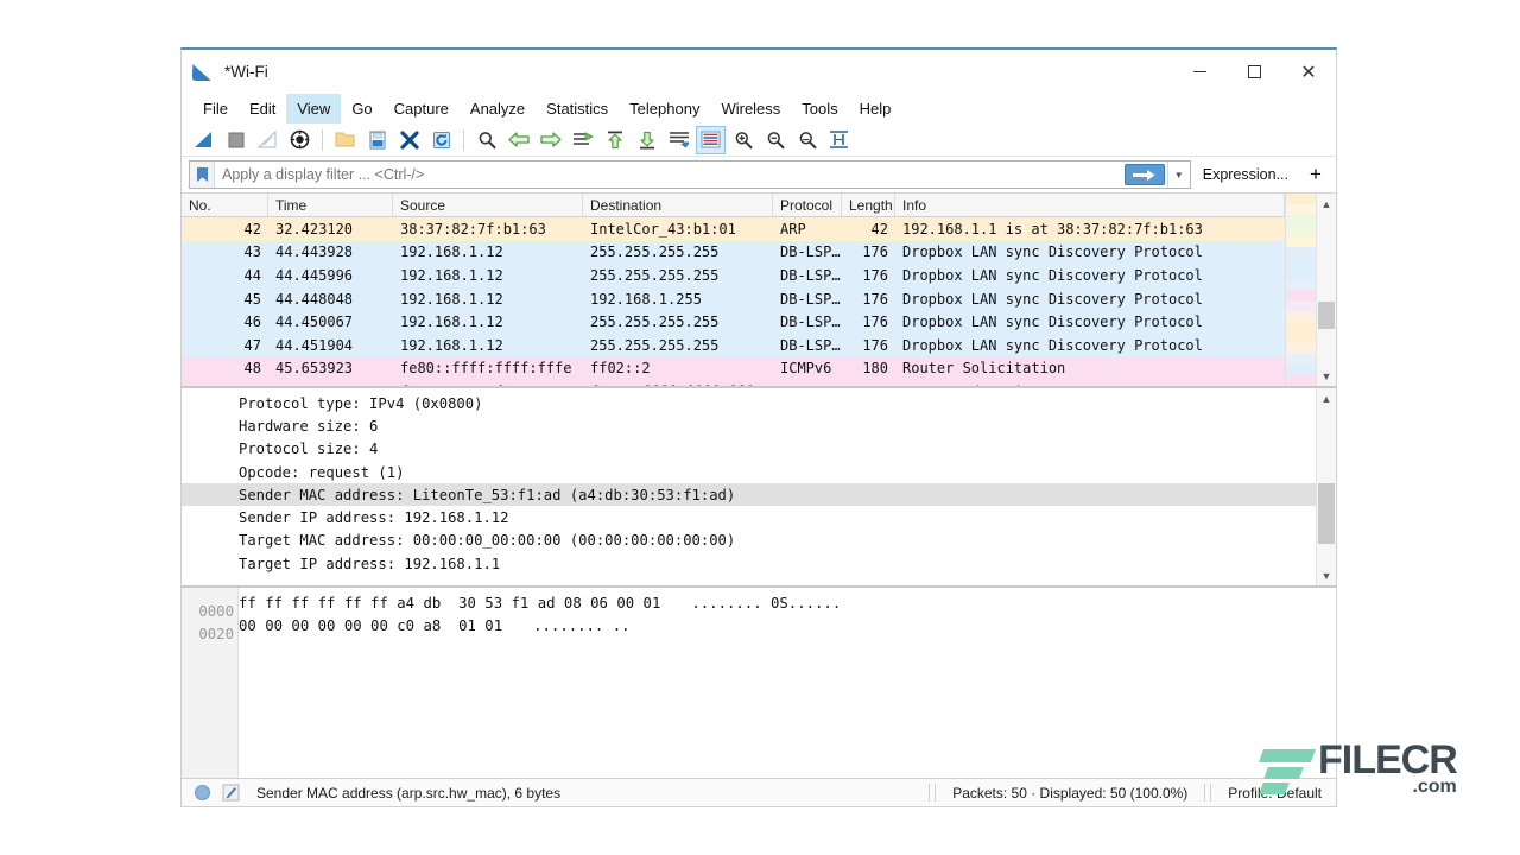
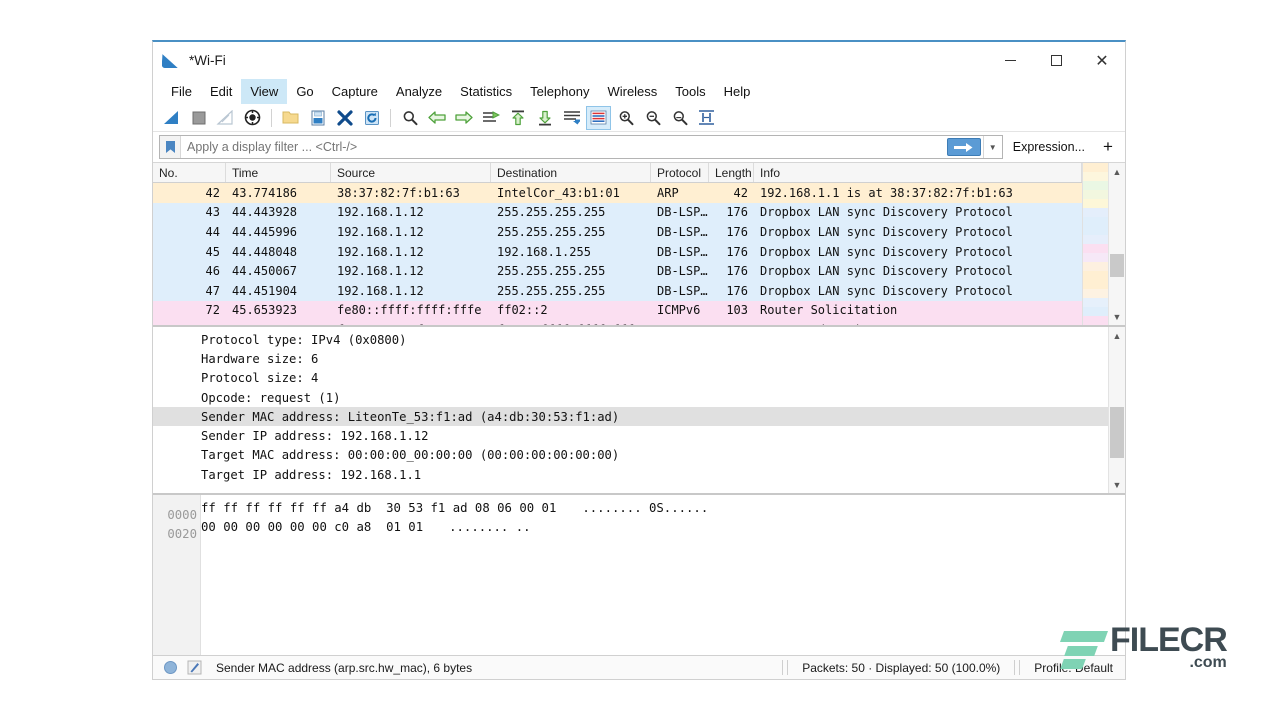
  *Wi-Fi
  ✕
  File
  Edit
  View
  Go
  Capture
  Analyze
  Statistics
  Telephony
  Wireless
  Tools
  Help
  Apply a display filter ... <Ctrl-/>
  ▼
  Expression...
  +
  No.
  Time
  Source
  Destination
  Protocol
  Length
  Info
  42
- 32.423120
+ 43.774186
  38:37:82:7f:b1:63
  IntelCor_43:b1:01
  ARP
  42
  192.168.1.1 is at 38:37:82:7f:b1:63
  43
  44.443928
  192.168.1.12
  255.255.255.255
  DB-LSP…
  176
  Dropbox LAN sync Discovery Protocol
  44
  44.445996
  192.168.1.12
  255.255.255.255
  DB-LSP…
  176
  Dropbox LAN sync Discovery Protocol
  45
  44.448048
  192.168.1.12
  192.168.1.255
  DB-LSP…
  176
  Dropbox LAN sync Discovery Protocol
  46
  44.450067
  192.168.1.12
  255.255.255.255
  DB-LSP…
  176
  Dropbox LAN sync Discovery Protocol
  47
  44.451904
  192.168.1.12
  255.255.255.255
  DB-LSP…
  176
  Dropbox LAN sync Discovery Protocol
- 48
+ 72
  45.653923
  fe80::ffff:ffff:fffe
  ff02::2
  ICMPv6
- 180
+ 103
  Router Solicitation
  ▲
  ▼
  Protocol type: IPv4 (0x0800)
  Hardware size: 6
  Protocol size: 4
  Opcode: request (1)
  Sender MAC address: LiteonTe_53:f1:ad (a4:db:30:53:f1:ad)
  Sender IP address: 192.168.1.12
  Target MAC address: 00:00:00_00:00:00 (00:00:00:00:00:00)
  Target IP address: 192.168.1.1
  ▲
  ▼
  0000
  ff ff ff ff ff ff a4 db 30 53 f1 ad 08 06 00 01
  ........ 0S......
  0020
  00 00 00 00 00 00 c0 a8 01 01
  ........ ..
  Sender MAC address (arp.src.hw_mac), 6 bytes
  Packets: 50 · Displayed: 50 (100.0%)
  Profiefault
  FILECR
  .com
